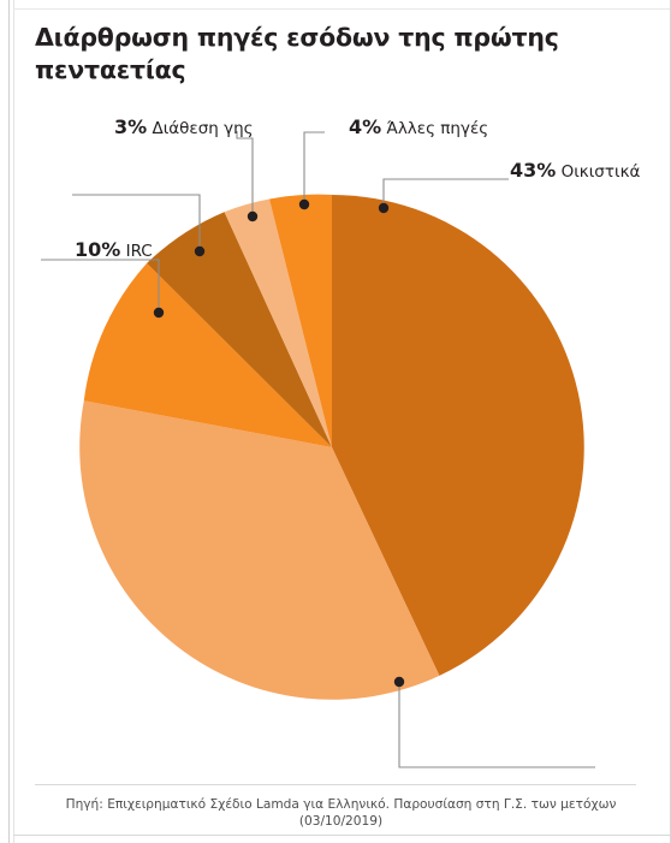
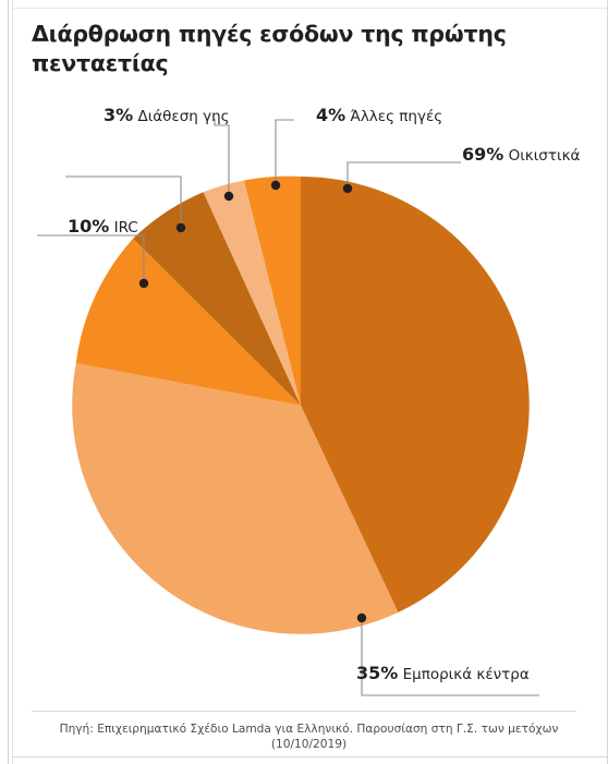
  Διάρθρωση πηγές εσόδων της πρώτης πενταετίας
  4% Άλλες πηγές
  3% Διάθεση γης
- 43% Οικιστικά
+ 69% Οικιστικά
  10% IRC
+ 35% Εμπορικά κέντρα
- Πηγή: Επιχειρηματικό Σχέδιο Lamda για Ελληνικό. Παρουσίαση στη Γ.Σ. των μετόχων (03/10/2019)
+ Πηγή: Επιχειρηματικό Σχέδιο Lamda για Ελληνικό. Παρουσίαση στη Γ.Σ. των μετόχων (10/10/2019)
